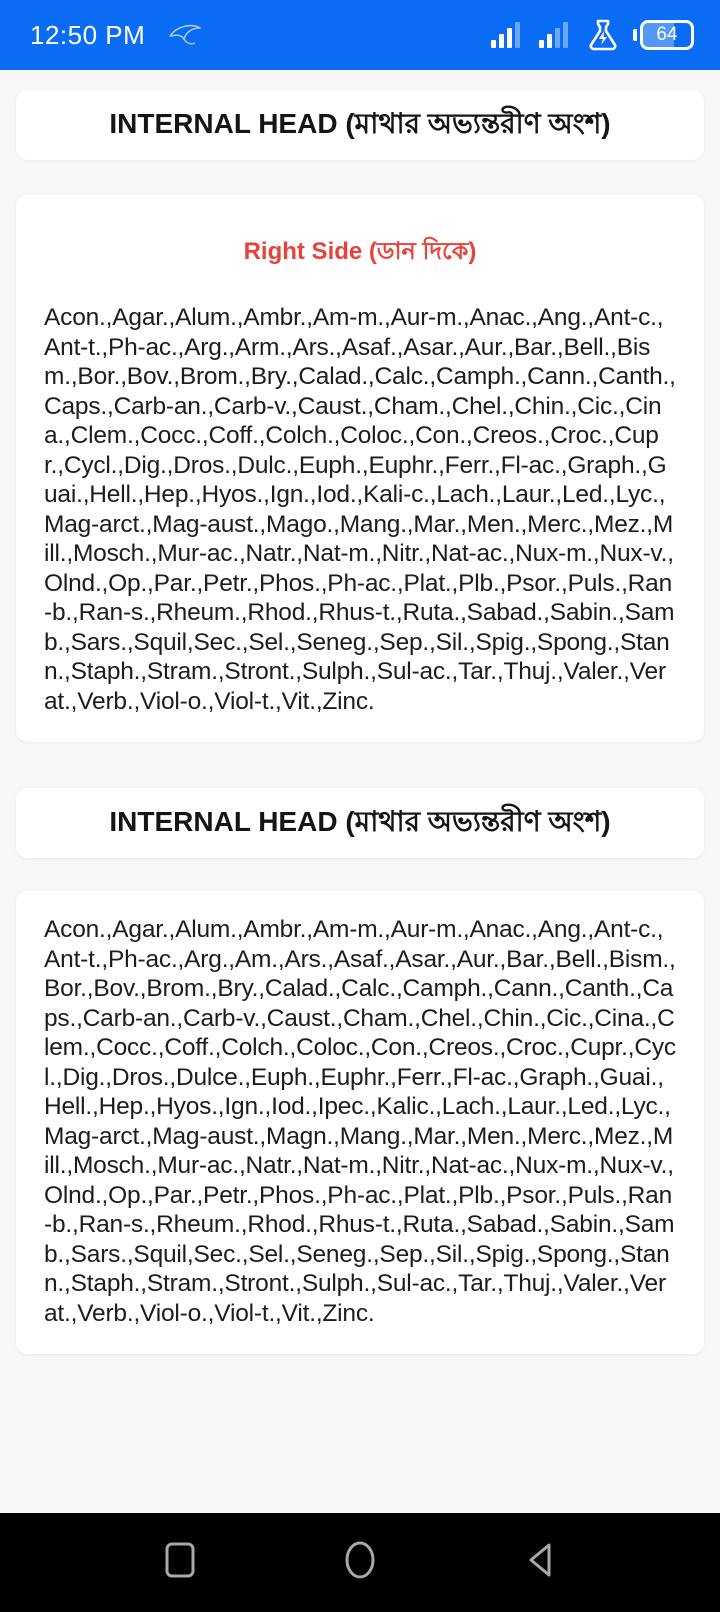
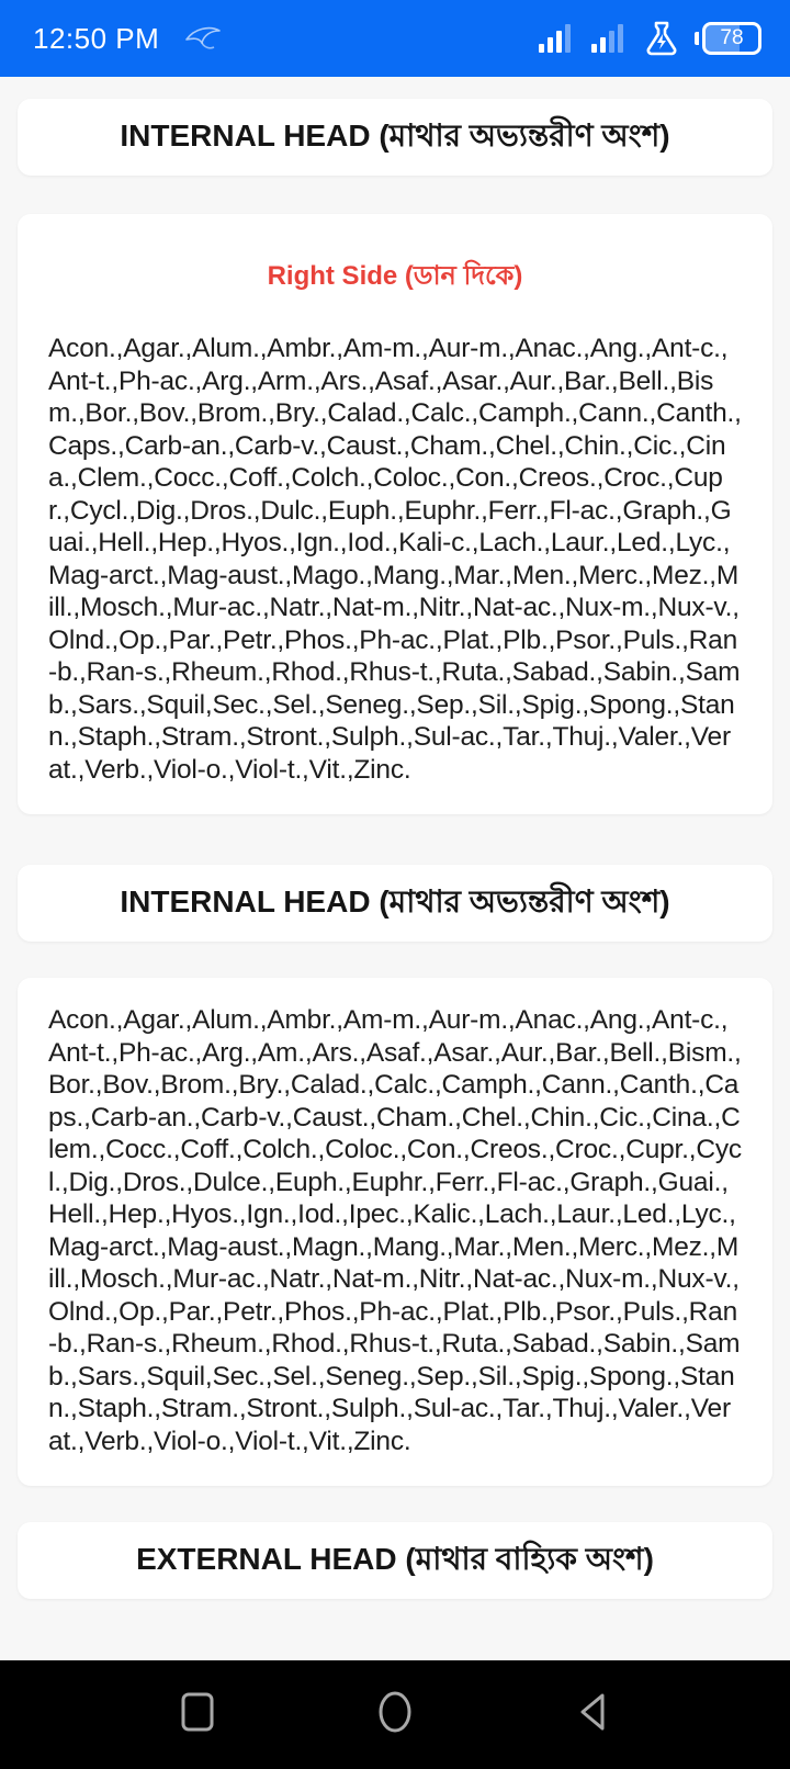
  12:50 PM
- 64
+ 78
  INTERNAL HEAD (মাথার অভ্যন্তরীণ অংশ)
  Right Side (ডান দিকে)
  Acon.,Agar.,Alum.,Ambr.,Am-m.,Aur-m.,Anac.,Ang.,Ant-c.,Ant-t.,Ph-ac.,Arg.,Arm.,Ars.,Asaf.,Asar.,Aur.,Bar.,Bell.,Bism.,Bor.,Bov.,Brom.,Bry.,Calad.,Calc.,Camph.,Cann.,Canth.,Caps.,Carb-an.,Carb-v.,Caust.,Cham.,Chel.,Chin.,Cic.,Cina.,Clem.,Cocc.,Coff.,Colch.,Coloc.,Con.,Creos.,Croc.,Cupr.,Cycl.,Dig.,Dros.,Dulc.,Euph.,Euphr.,Ferr.,Fl-ac.,Graph.,Guai.,Hell.,Hep.,Hyos.,Ign.,Iod.,Kali-c.,Lach.,Laur.,Led.,Lyc.,Mag-arct.,Mag-aust.,Mago.,Mang.,Mar.,Men.,Merc.,Mez.,Mill.,Mosch.,Mur-ac.,Natr.,Nat-m.,Nitr.,Nat-ac.,Nux-m.,Nux-v.,Olnd.,Op.,Par.,Petr.,Phos.,Ph-ac.,Plat.,Plb.,Psor.,Puls.,Ran-b.,Ran-s.,Rheum.,Rhod.,Rhus-t.,Ruta.,Sabad.,Sabin.,Samb.,Sars.,Squil,Sec.,Sel.,Seneg.,Sep.,Sil.,Spig.,Spong.,Stann.,Staph.,Stram.,Stront.,Sulph.,Sul-ac.,Tar.,Thuj.,Valer.,Verat.,Verb.,Viol-o.,Viol-t.,Vit.,Zinc.
  INTERNAL HEAD (মাথার অভ্যন্তরীণ অংশ)
  Acon.,Agar.,Alum.,Ambr.,Am-m.,Aur-m.,Anac.,Ang.,Ant-c.,Ant-t.,Ph-ac.,Arg.,Am.,Ars.,Asaf.,Asar.,Aur.,Bar.,Bell.,Bism.,Bor.,Bov.,Brom.,Bry.,Calad.,Calc.,Camph.,Cann.,Canth.,Caps.,Carb-an.,Carb-v.,Caust.,Cham.,Chel.,Chin.,Cic.,Cina.,Clem.,Cocc.,Coff.,Colch.,Coloc.,Con.,Creos.,Croc.,Cupr.,Cycl.,Dig.,Dros.,Dulce.,Euph.,Euphr.,Ferr.,Fl-ac.,Graph.,Guai.,Hell.,Hep.,Hyos.,Ign.,Iod.,Ipec.,Kalic.,Lach.,Laur.,Led.,Lyc.,Mag-arct.,Mag-aust.,Magn.,Mang.,Mar.,Men.,Merc.,Mez.,Mill.,Mosch.,Mur-ac.,Natr.,Nat-m.,Nitr.,Nat-ac.,Nux-m.,Nux-v.,Olnd.,Op.,Par.,Petr.,Phos.,Ph-ac.,Plat.,Plb.,Psor.,Puls.,Ran-b.,Ran-s.,Rheum.,Rhod.,Rhus-t.,Ruta.,Sabad.,Sabin.,Samb.,Sars.,Squil,Sec.,Sel.,Seneg.,Sep.,Sil.,Spig.,Spong.,Stann.,Staph.,Stram.,Stront.,Sulph.,Sul-ac.,Tar.,Thuj.,Valer.,Verat.,Verb.,Viol-o.,Viol-t.,Vit.,Zinc.
+ EXTERNAL HEAD (মাথার বাহ্যিক অংশ)
